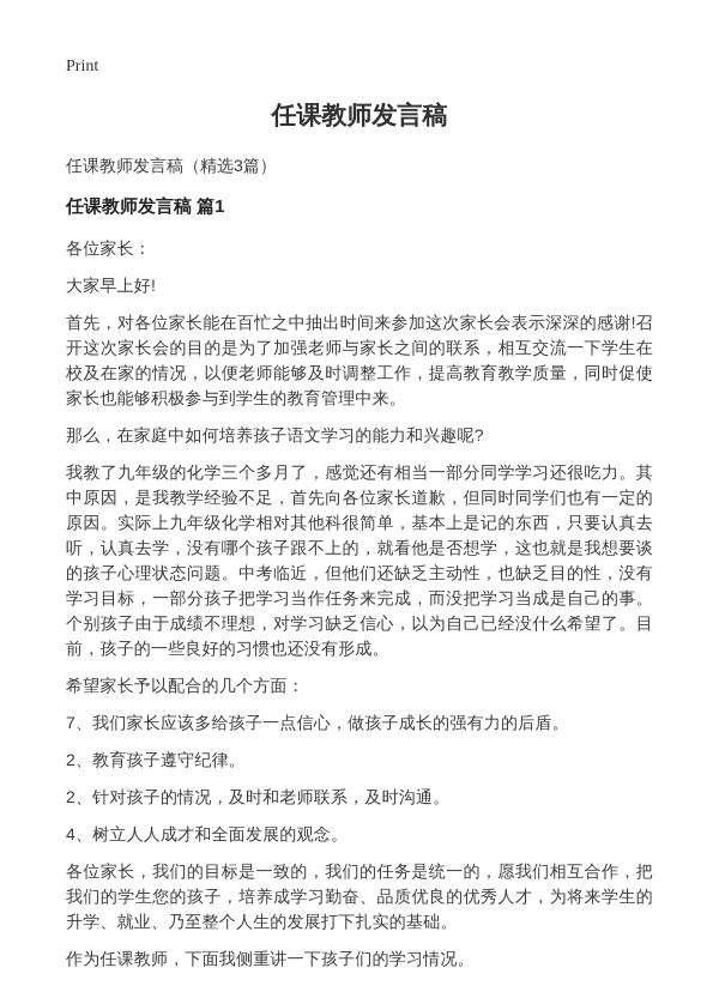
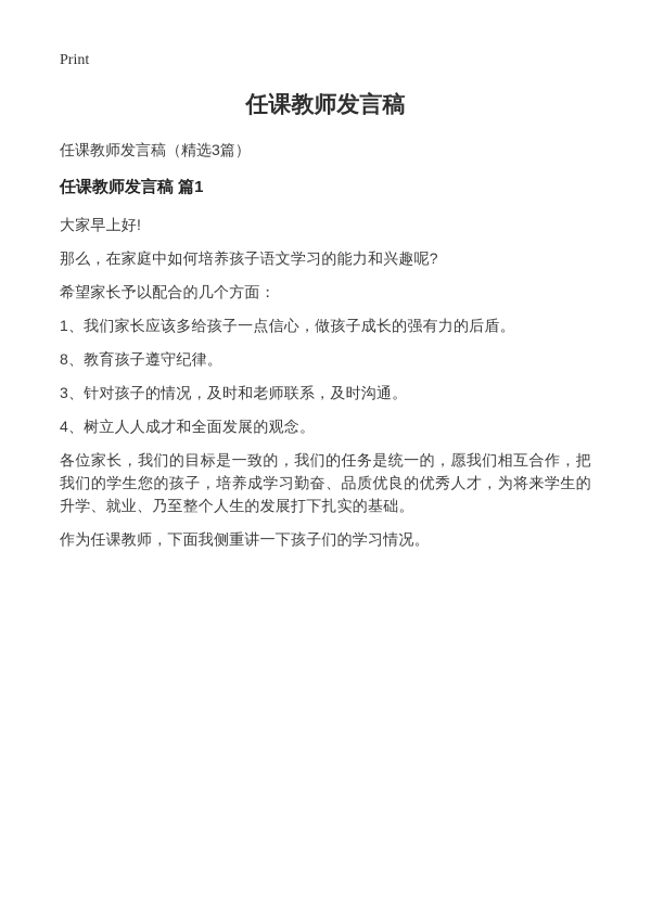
  Print
  任课教师发言稿
  任课教师发言稿（精选3篇）
  任课教师发言稿 篇1
- 各位家长：
  大家早上好!
- 首先，对各位家长能在百忙之中抽出时间来参加这次家长会表示深深的感谢!召开这次家长会的目的是为了加强老师与家长之间的联系，相互交流一下学生在校及在家的情况，以便老师能够及时调整工作，提高教育教学质量，同时促使家长也能够积极参与到学生的教育管理中来。
  那么，在家庭中如何培养孩子语文学习的能力和兴趣呢?
- 我教了九年级的化学三个多月了，感觉还有相当一部分同学学习还很吃力。其中原因，是我教学经验不足，首先向各位家长道歉，但同时同学们也有一定的原因。实际上九年级化学相对其他科很简单，基本上是记的东西，只要认真去听，认真去学，没有哪个孩子跟不上的，就看他是否想学，这也就是我想要谈的孩子心理状态问题。中考临近，但他们还缺乏主动性，也缺乏目的性，没有学习目标，一部分孩子把学习当作任务来完成，而没把学习当成是自己的事。个别孩子由于成绩不理想，对学习缺乏信心，以为自己已经没什么希望了。目前，孩子的一些良好的习惯也还没有形成。
  希望家长予以配合的几个方面：
- 7、我们家长应该多给孩子一点信心，做孩子成长的强有力的后盾。
+ 1、我们家长应该多给孩子一点信心，做孩子成长的强有力的后盾。
- 2、教育孩子遵守纪律。
+ 8、教育孩子遵守纪律。
- 2、针对孩子的情况，及时和老师联系，及时沟通。
+ 3、针对孩子的情况，及时和老师联系，及时沟通。
  4、树立人人成才和全面发展的观念。
  各位家长，我们的目标是一致的，我们的任务是统一的，愿我们相互合作，把我们的学生您的孩子，培养成学习勤奋、品质优良的优秀人才，为将来学生的升学、就业、乃至整个人生的发展打下扎实的基础。
  作为任课教师，下面我侧重讲一下孩子们的学习情况。
